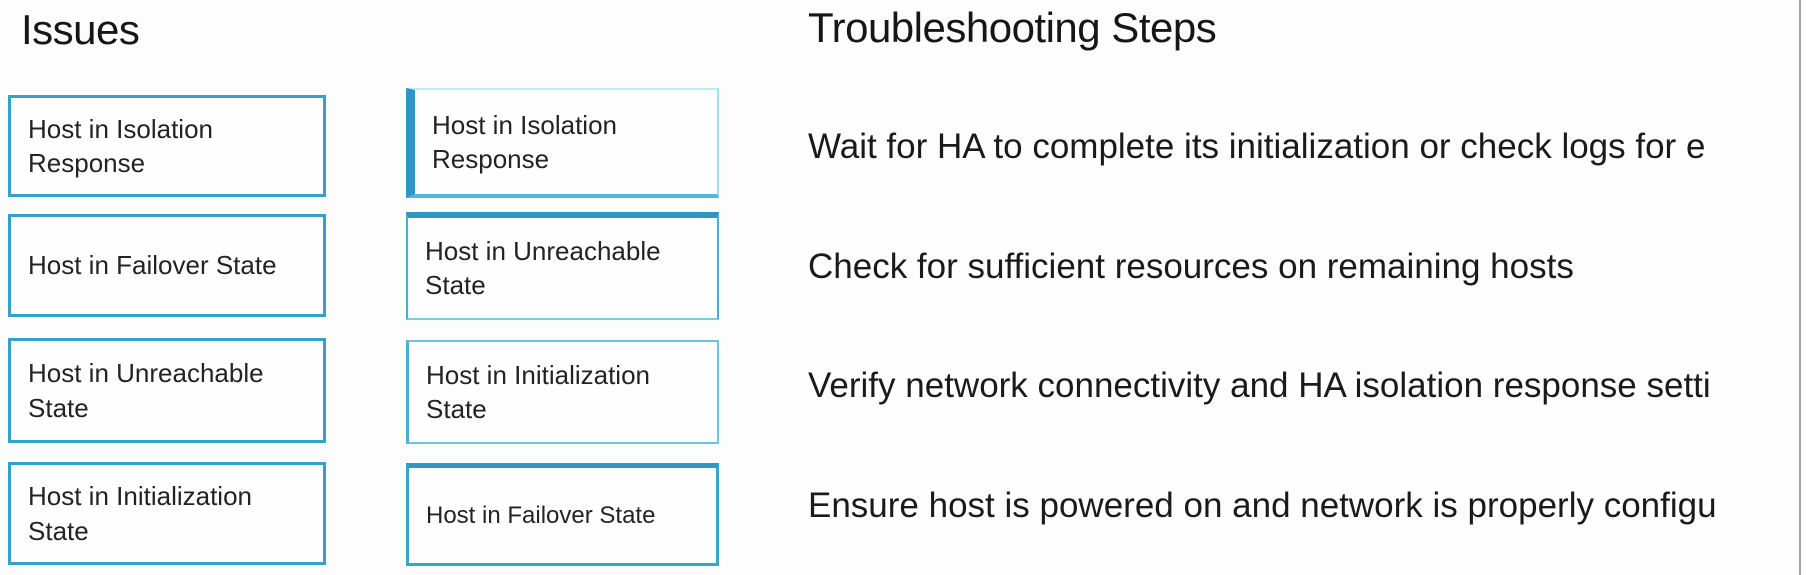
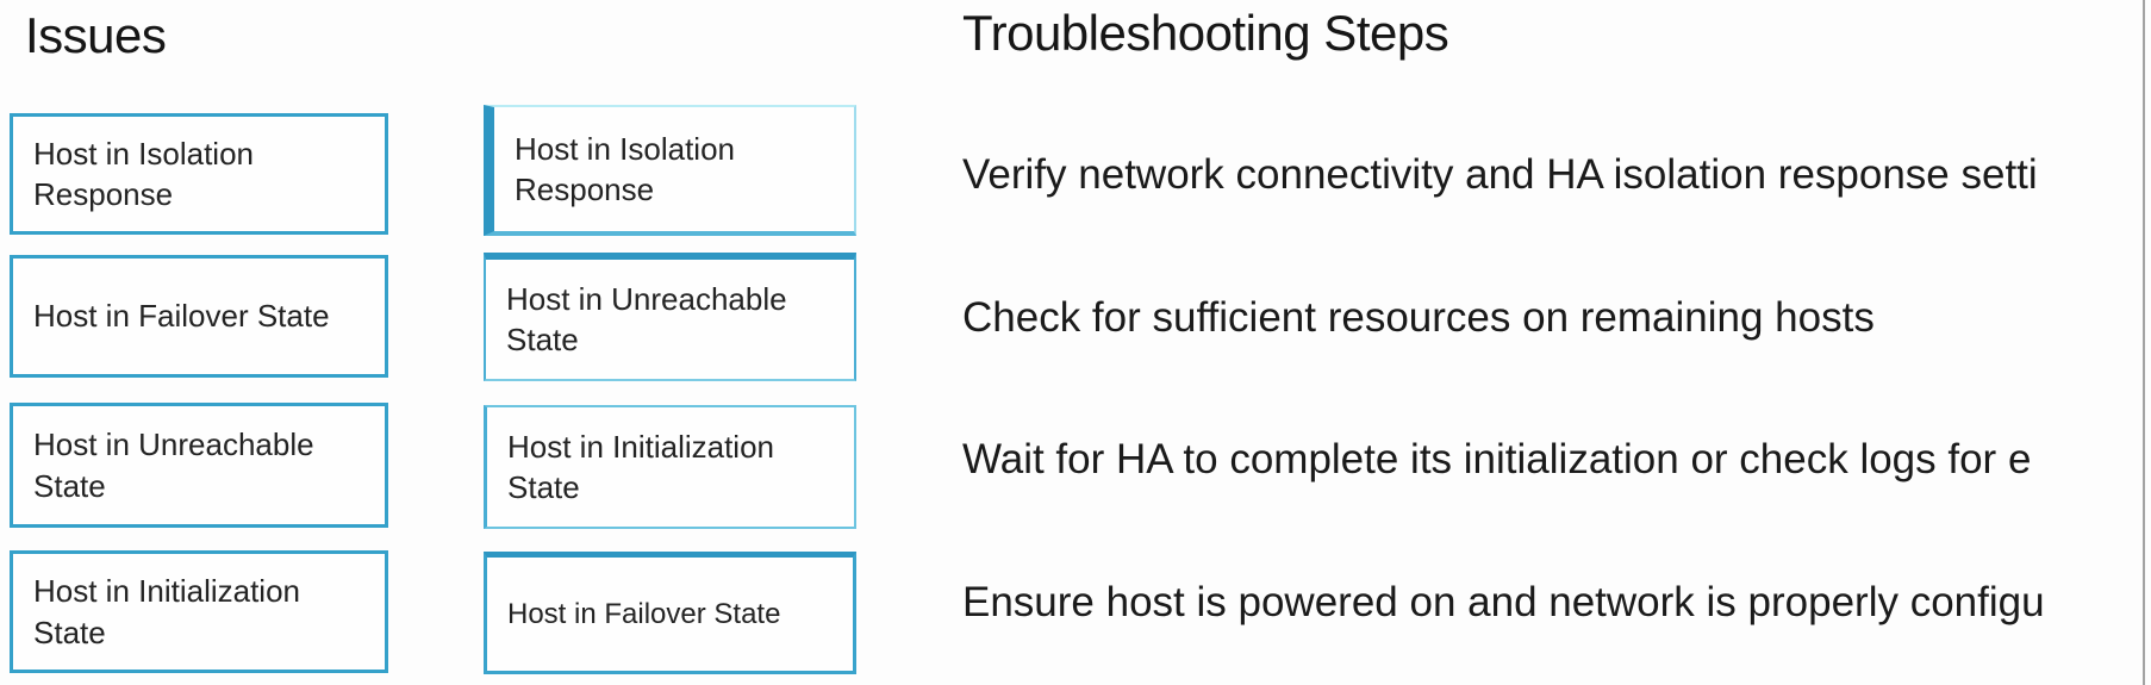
  Issues
  Troubleshooting Steps
  Host in Isolation Response
  Host in Failover State
  Host in Unreachable State
  Host in Initialization State
  Host in Isolation Response
  Host in Unreachable State
  Host in Initialization State
  Host in Failover State
- Wait for HA to complete its initialization or check logs for e
+ Verify network connectivity and HA isolation response setti
  Check for sufficient resources on remaining hosts
- Verify network connectivity and HA isolation response setti
+ Wait for HA to complete its initialization or check logs for e
  Ensure host is powered on and network is properly configu
